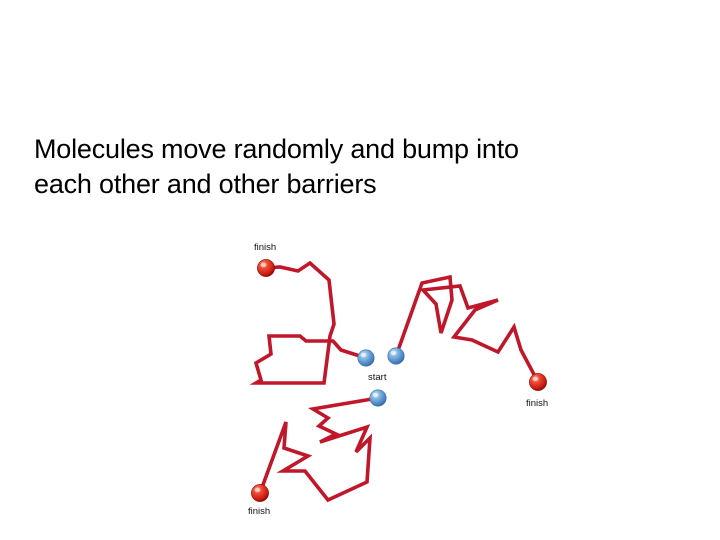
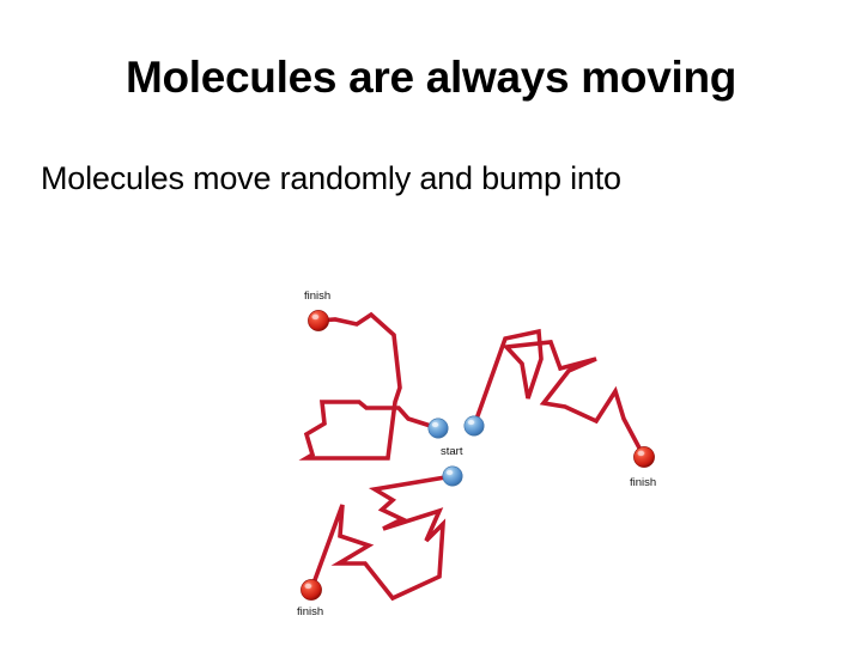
+ Molecules are always moving
  Molecules move randomly and bump into
- each other and other barriers
  finish
  start
  finish
  finish
